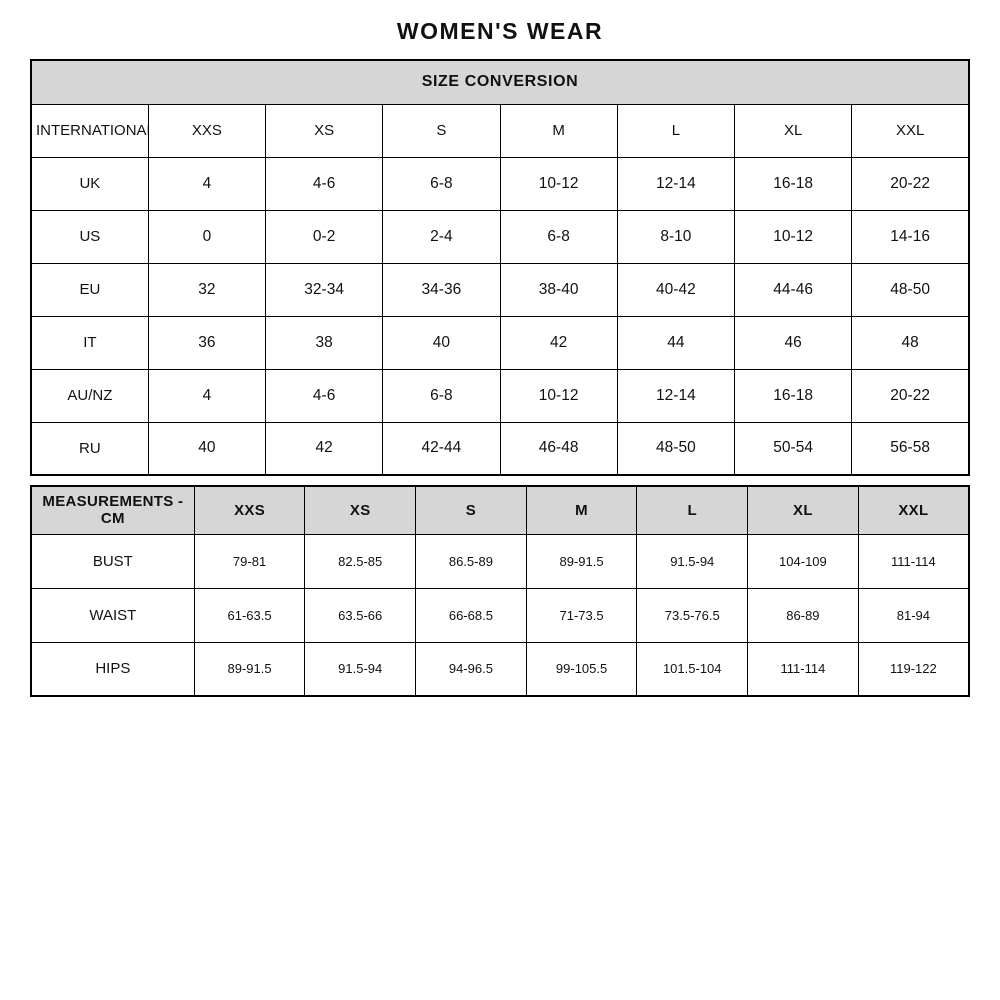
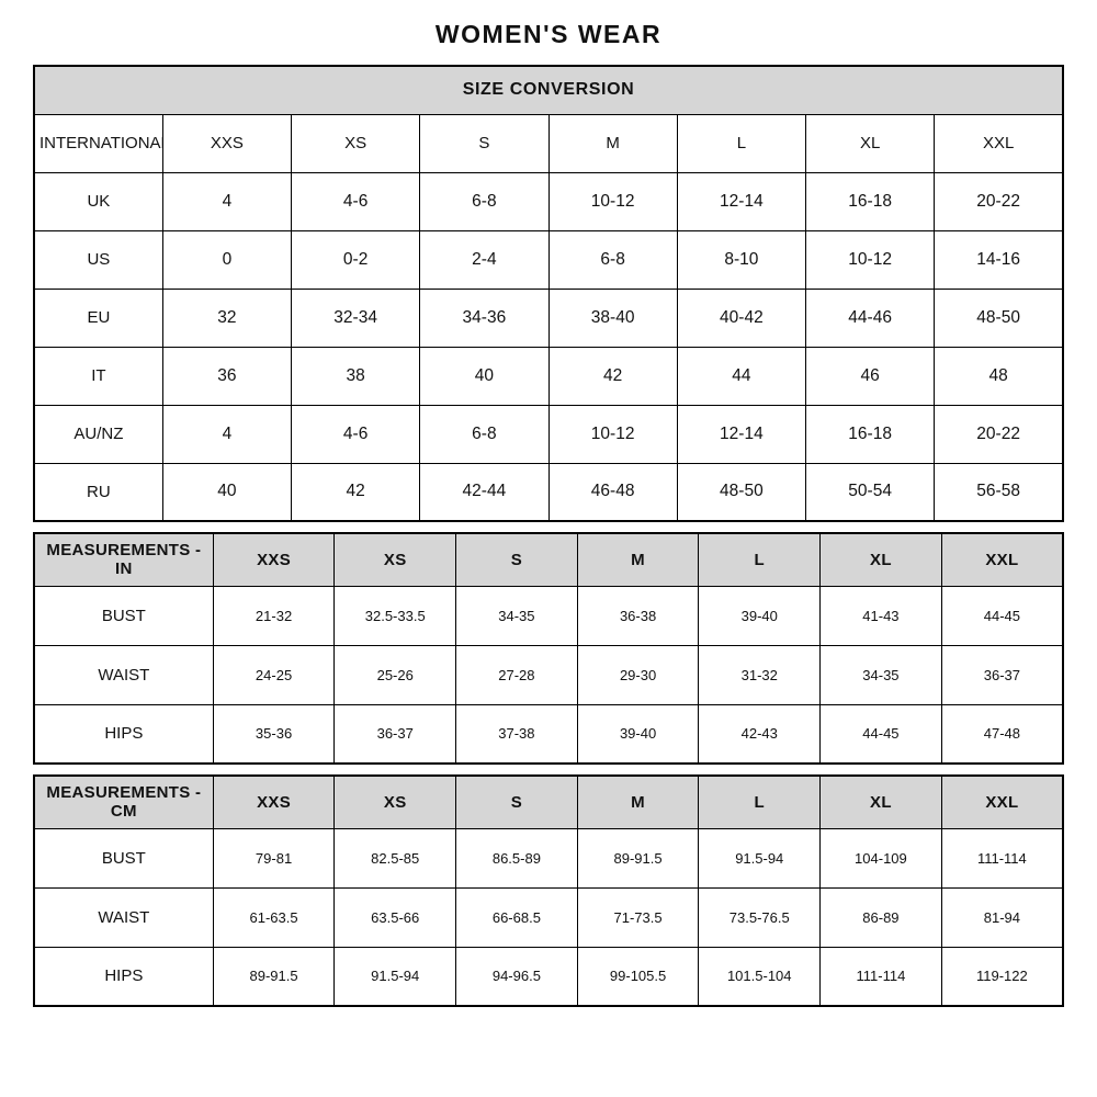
  WOMEN'S WEAR
  SIZE CONVERSION
  INTERNATIONA	XXS	XS	S	M	L	XL	XXL
  UK	4	4-6	6-8	10-12	12-14	16-18	20-22
  US	0	0-2	2-4	6-8	8-10	10-12	14-16
  EU	32	32-34	34-36	38-40	40-42	44-46	48-50
  IT	36	38	40	42	44	46	48
  AU/NZ	4	4-6	6-8	10-12	12-14	16-18	20-22
  RU	40	42	42-44	46-48	48-50	50-54	56-58
+ MEASUREMENTS - IN	XXS	XS	S	M	L	XL	XXL
+ BUST	21-32	32.5-33.5	34-35	36-38	39-40	41-43	44-45
+ WAIST	24-25	25-26	27-28	29-30	31-32	34-35	36-37
+ HIPS	35-36	36-37	37-38	39-40	42-43	44-45	47-48
  MEASUREMENTS - CM	XXS	XS	S	M	L	XL	XXL
  BUST	79-81	82.5-85	86.5-89	89-91.5	91.5-94	104-109	111-114
  WAIST	61-63.5	63.5-66	66-68.5	71-73.5	73.5-76.5	86-89	81-94
  HIPS	89-91.5	91.5-94	94-96.5	99-105.5	101.5-104	111-114	119-122
